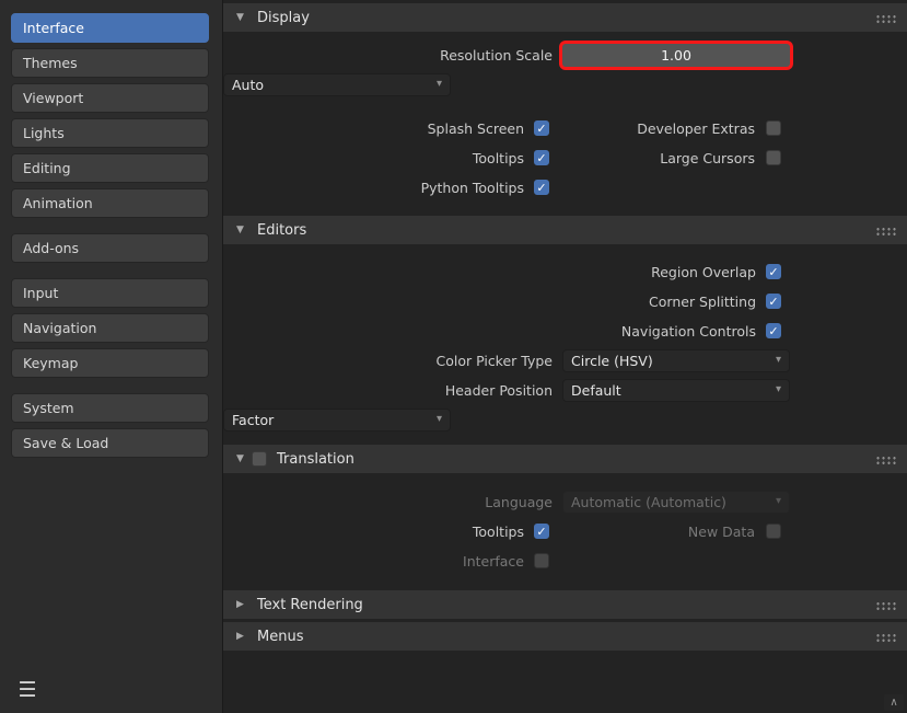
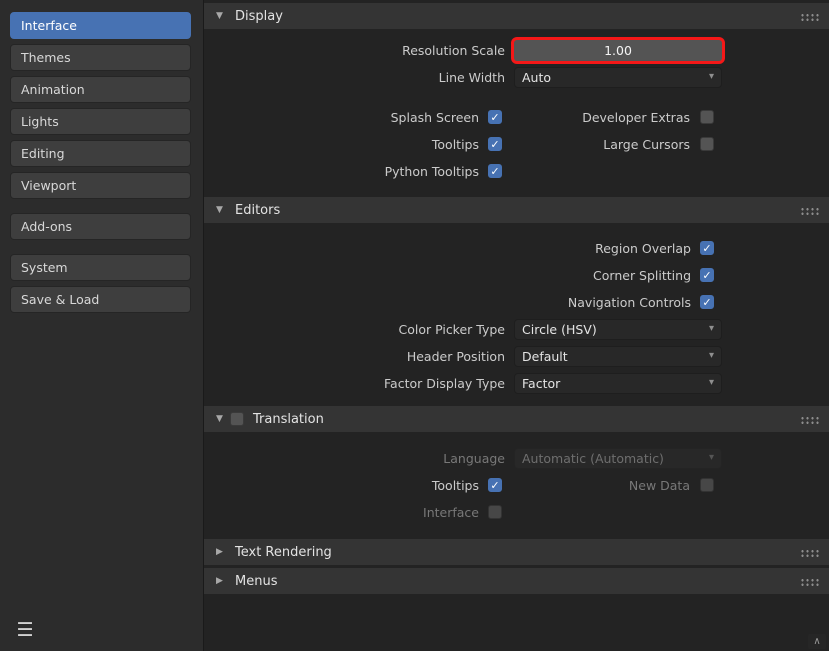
  Interface
  Themes
- Viewport
+ Animation
  Lights
  Editing
- Animation
+ Viewport
  Add-ons
- Input
- Navigation
- Keymap
  System
  Save & Load
  ☰
  ▼
  Display
  Resolution Scale
  1.00
+ Line Width
  Auto
  ▾
  Splash Screen
  ✓
  Developer Extras
  Tooltips
  ✓
  Large Cursors
  Python Tooltips
  ✓
  ▼
  Editors
  Region Overlap
  ✓
  Corner Splitting
  ✓
  Navigation Controls
  ✓
  Color Picker Type
  Circle (HSV)
  ▾
  Header Position
  Default
  ▾
+ Factor Display Type
  Factor
  ▾
  ▼
  Translation
  Language
  Automatic (Automatic)
  ▾
  Tooltips
  ✓
  New Data
  Interface
  ▶
  Text Rendering
  ▶
  Menus
  ∧
